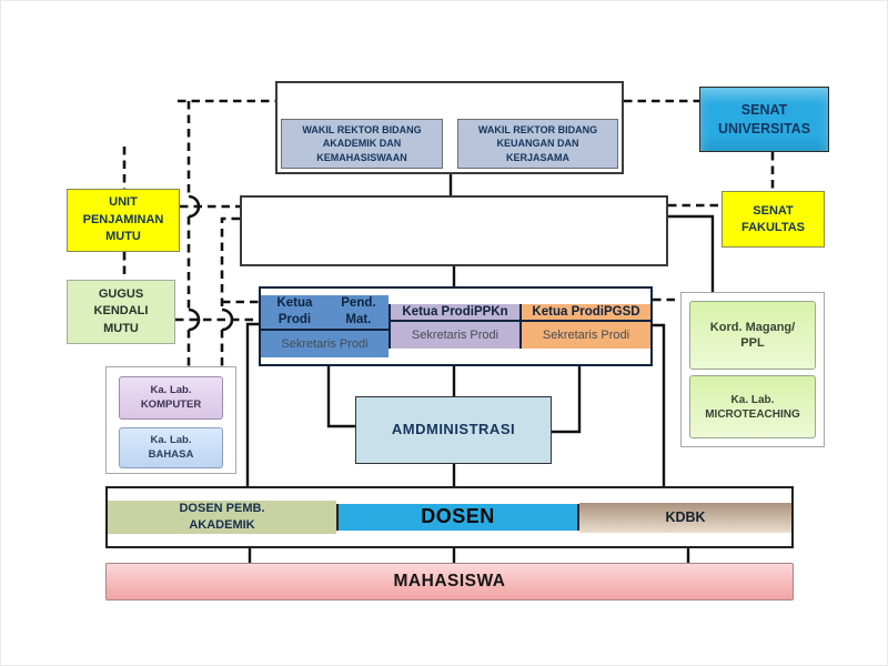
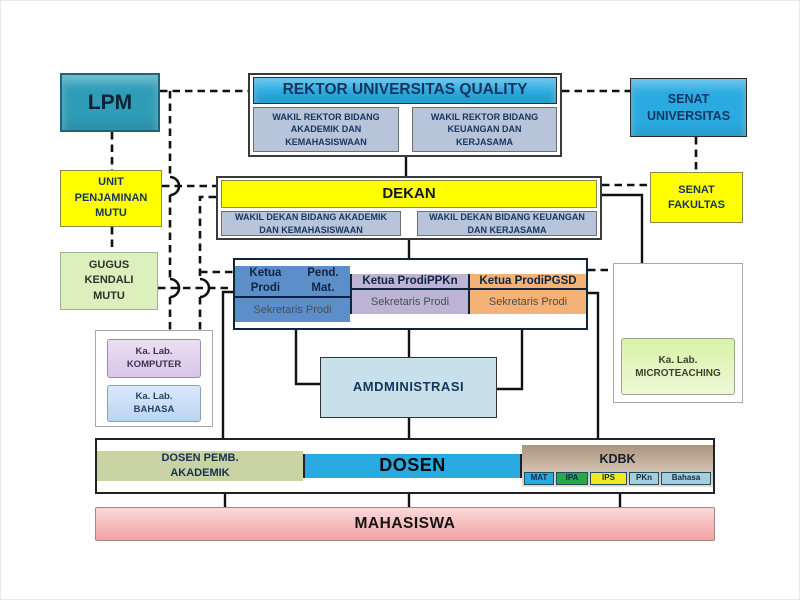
+ LPM
+ REKTOR UNIVERSITAS QUALITY
  WAKIL REKTOR BIDANG
  AKADEMIK DAN
  KEMAHASISWAAN
  WAKIL REKTOR BIDANG
  KEUANGAN DAN
  KERJASAMA
  SENAT
  UNIVERSITAS
  UNIT
  PENJAMINAN
  MUTU
+ DEKAN
+ WAKIL DEKAN BIDANG AKADEMIK
+ DAN KEMAHASISWAAN
+ WAKIL DEKAN BIDANG KEUANGAN
+ DAN KERJASAMA
  SENAT
  FAKULTAS
  GUGUS
  KENDALI
  MUTU
  Ketua Prodi
  Pend. Mat.
  Sekretaris Prodi
  Ketua Prodi
  PPKn
  Sekretaris Prodi
  Ketua Prodi
  PGSD
  Sekretaris Prodi
  Ka. Lab.
  KOMPUTER
  Ka. Lab.
  BAHASA
- Kord. Magang/
- PPL
  Ka. Lab.
  MICROTEACHING
  AMDMINISTRASI
  DOSEN PEMB.
  AKADEMIK
  DOSEN
  KDBK
+ MAT
+ IPA
+ IPS
+ PKn
+ Bahasa
  MAHASISWA
